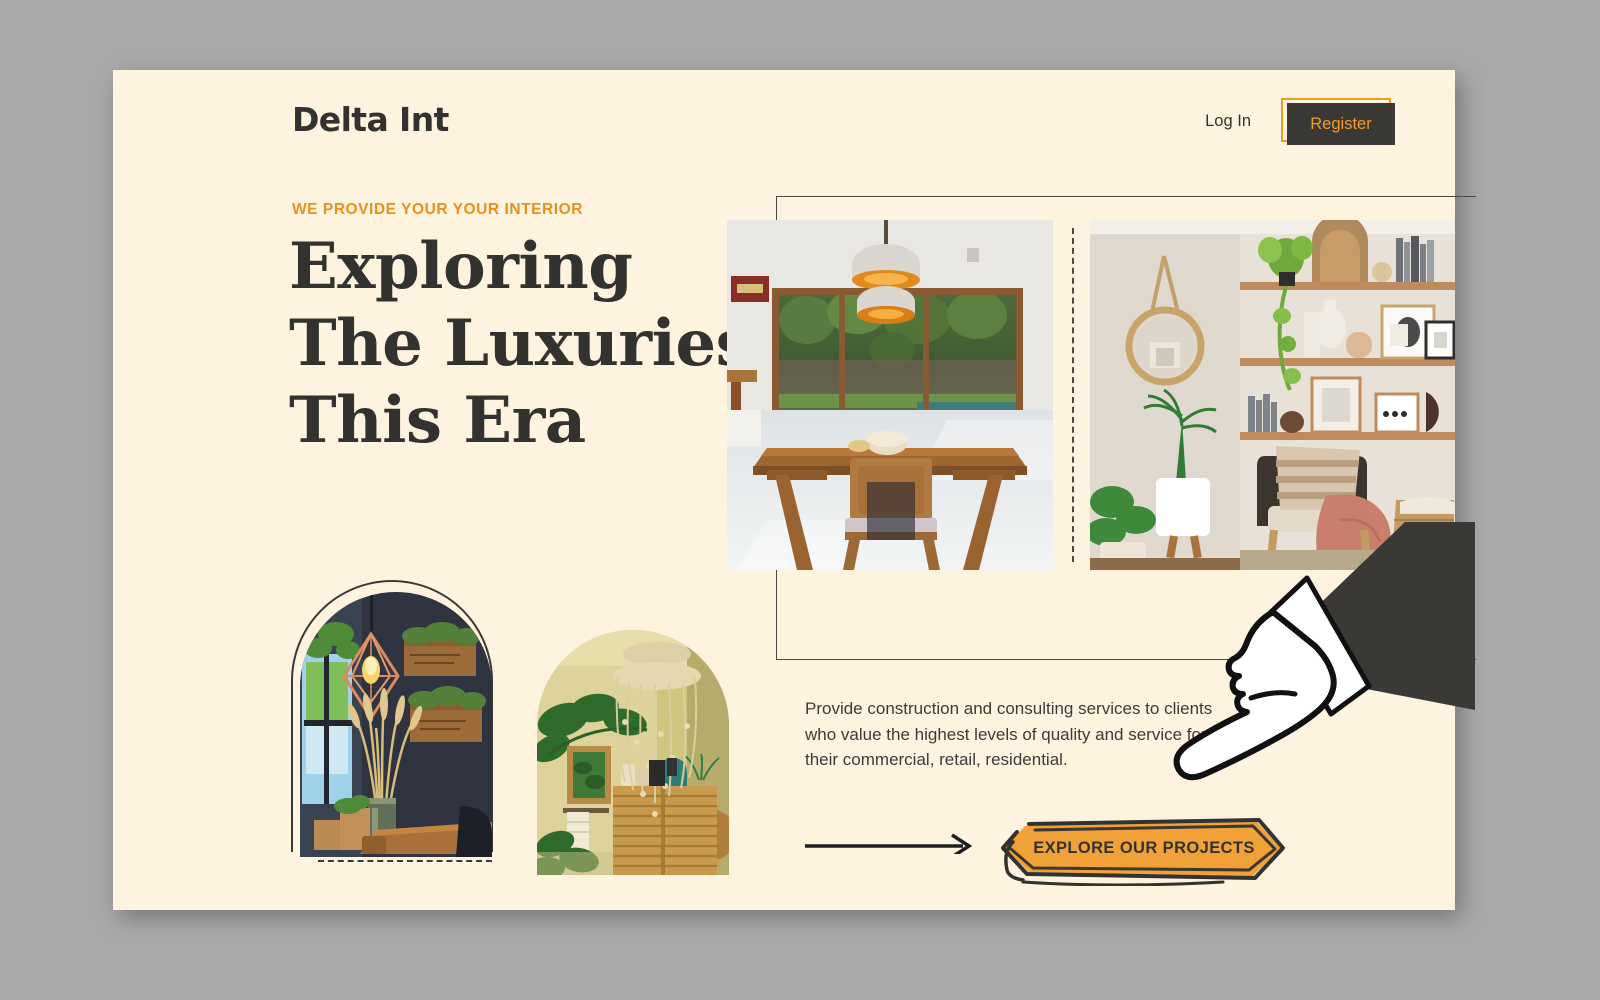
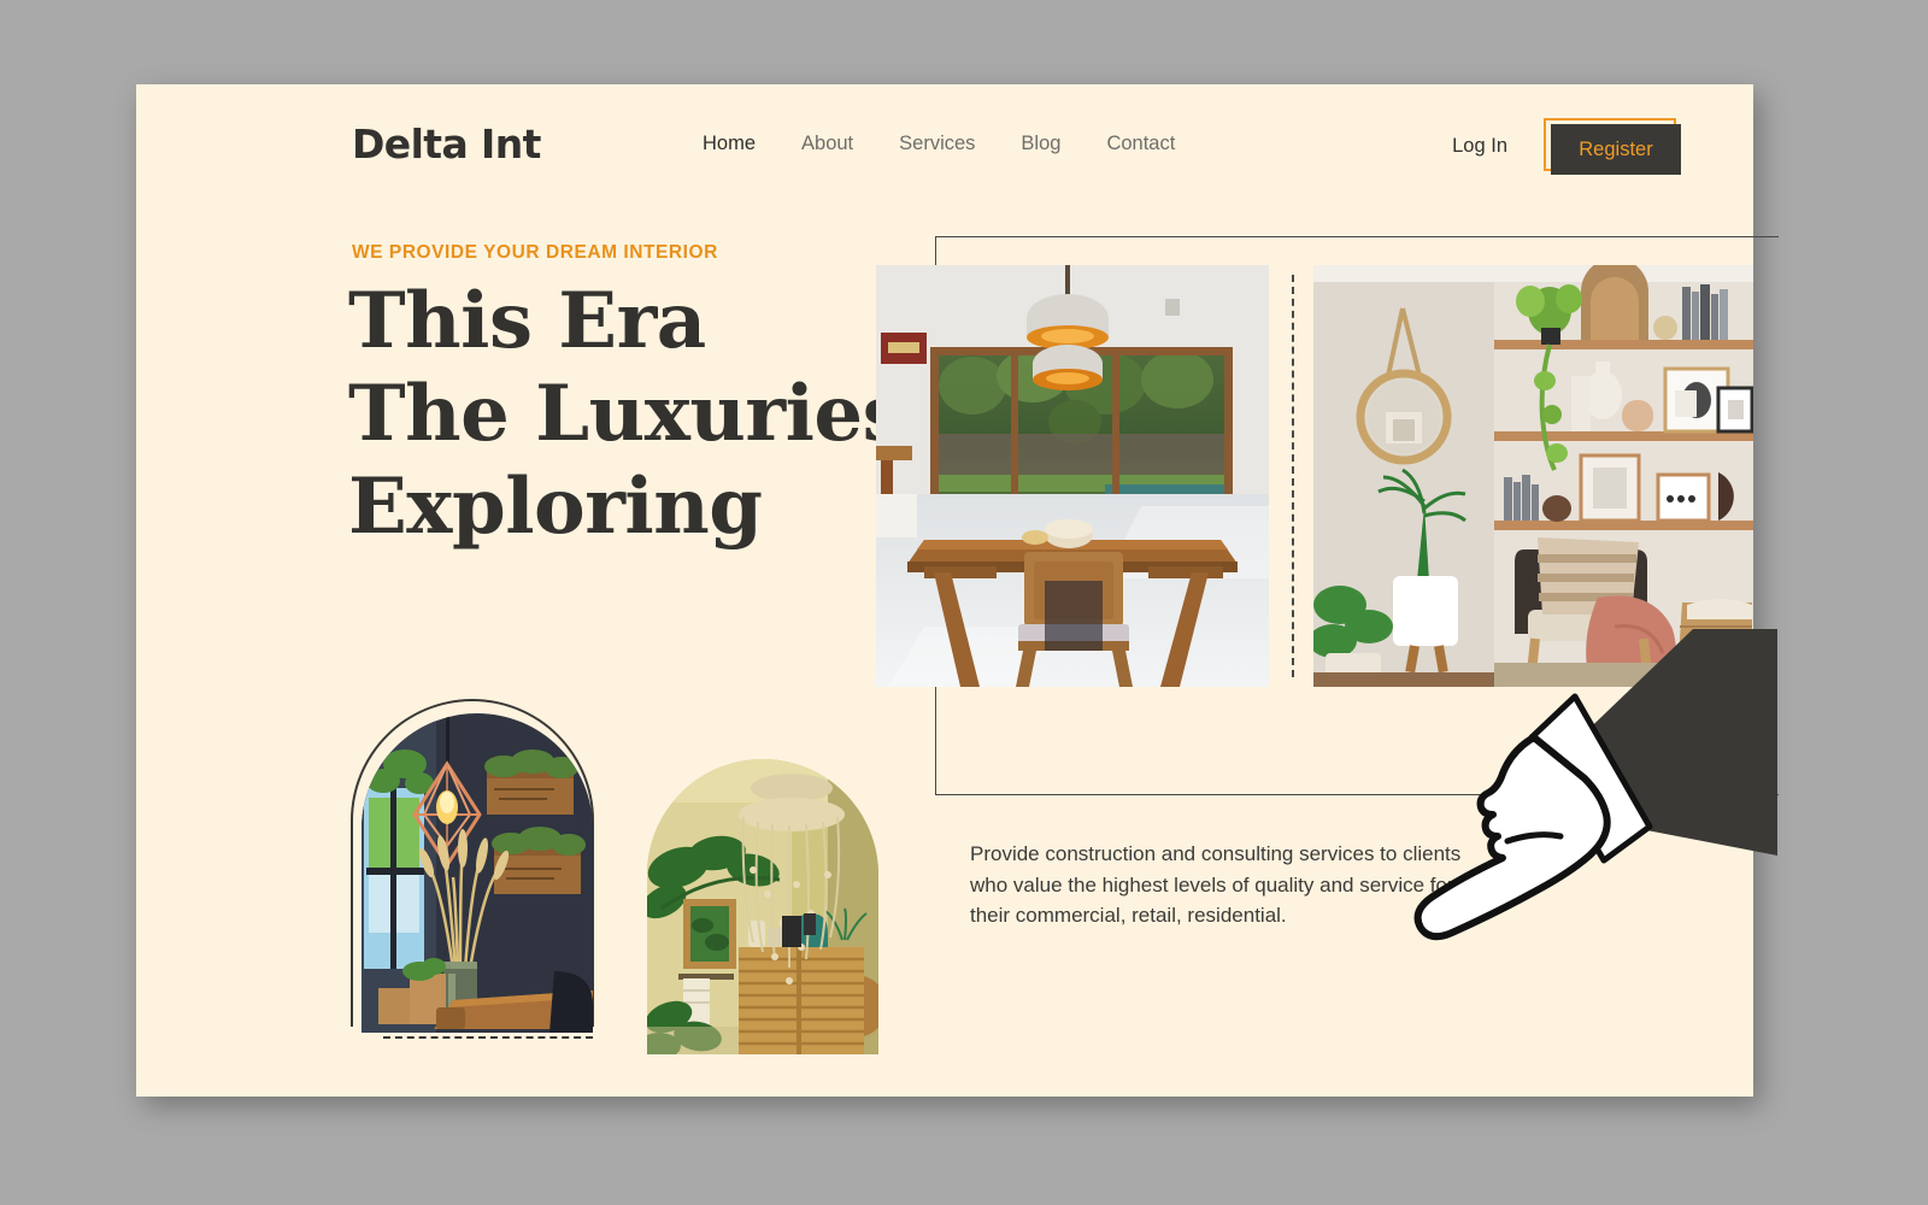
  Delta Int
+ Home
+ About
+ Services
+ Blog
+ Contact
  Log In
  Register
- WE PROVIDE YOUR YOUR INTERIOR
+ WE PROVIDE YOUR DREAM INTERIOR
- Exploring
+ This Era
  The Luxurie
- This Era
+ Exploring
  Provide construction and consulting services to client
  who value the highest levels of quality and service fo
  their commercial, retail, residential.
- EXPLORE OUR PROJECTS
